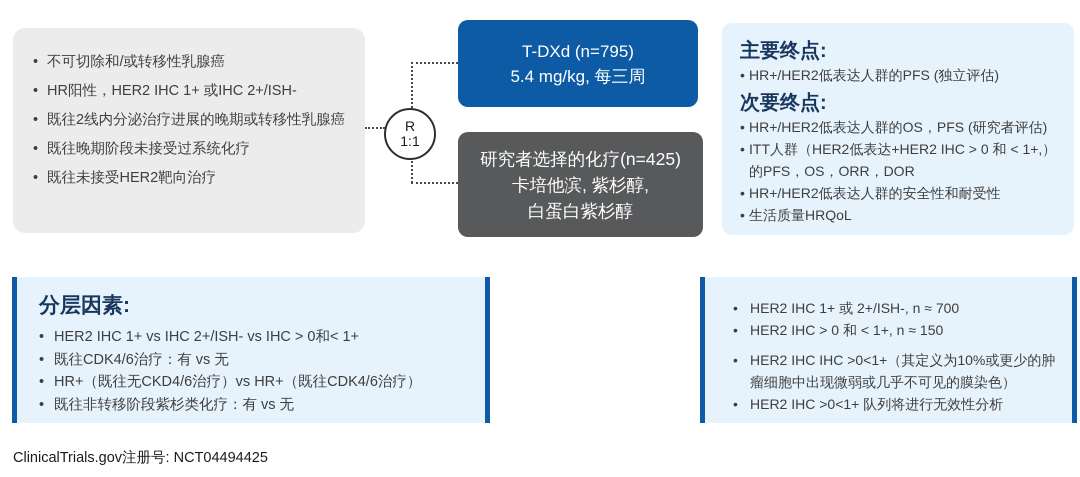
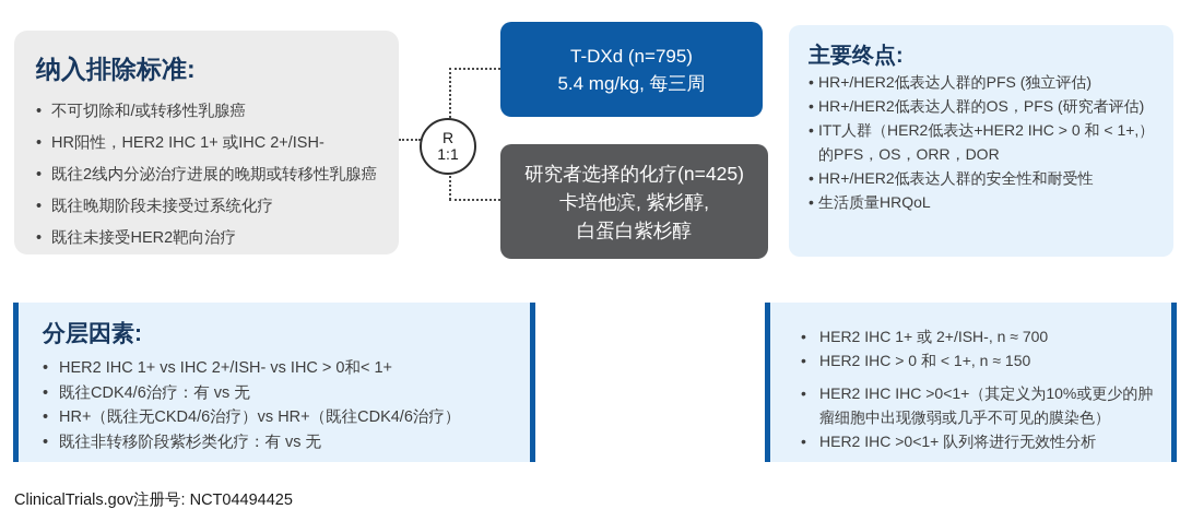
+ 纳入排除标准:
  •
  不可切除和/或转移性乳腺癌
  •
  HR阳性，HER2 IHC 1+ 或IHC 2+/ISH-
  •
  既往2线内分泌治疗进展的晚期或转移性乳腺癌
  •
  既往晚期阶段未接受过系统化疗
  •
  既往未接受HER2靶向治疗
  R
  1:1
  T-DXd (n=795)
  5.4 mg/kg, 每三周
  研究者选择的化疗(n=425)
  卡培他滨, 紫杉醇,
  白蛋白紫杉醇
  主要终点:
  •
  HR+/HER2低表达人群的PFS (独立评估)
- 次要终点:
  •
  HR+/HER2低表达人群的OS，PFS (研究者评估)
  •
  ITT人群（HER2低表达+HER2 IHC > 0 和 < 1+,）的PFS，OS，ORR，DOR
  •
  HR+/HER2低表达人群的安全性和耐受性
  •
  生活质量HRQoL
  分层因素:
  •
  HER2 IHC 1+ vs IHC 2+/ISH- vs IHC > 0和< 1+
  •
  既往CDK4/6治疗：有 vs 无
  •
  HR+（既往无CKD4/6治疗）vs HR+（既往CDK4/6治疗）
  •
  既往非转移阶段紫杉类化疗：有 vs 无
  •
  HER2 IHC 1+ 或 2+/ISH-, n ≈ 700
  •
  HER2 IHC > 0 和 < 1+, n ≈ 150
  •
  HER2 IHC IHC >0<1+（其定义为10%或更少的肿瘤细胞中出现微弱或几乎不可见的膜染色）
  •
  HER2 IHC >0<1+ 队列将进行无效性分析
  ClinicalTrials.gov注册号: NCT04494425
